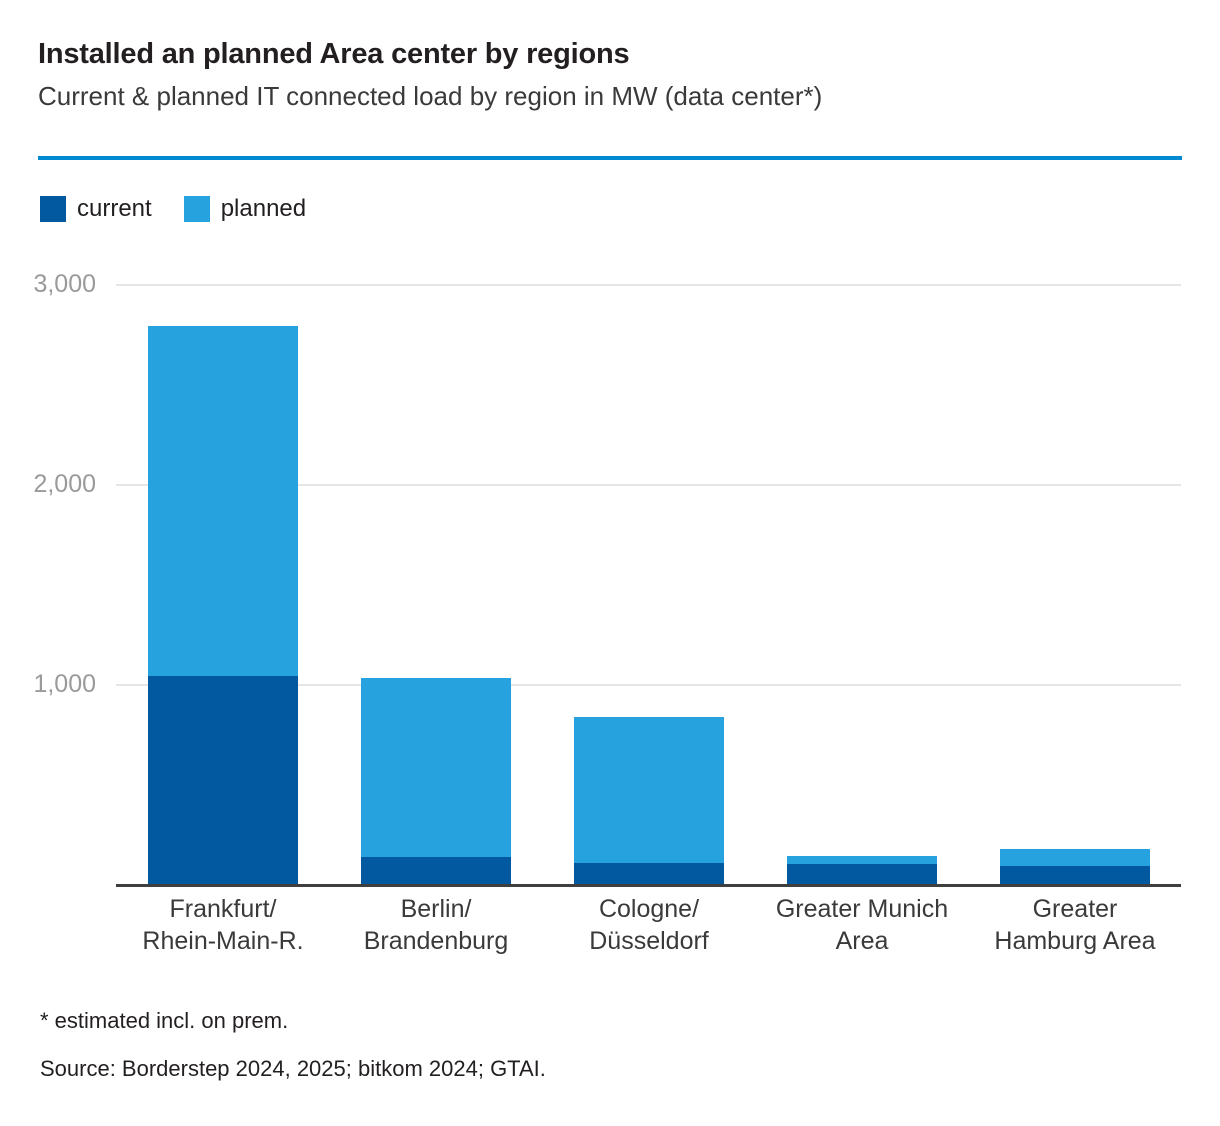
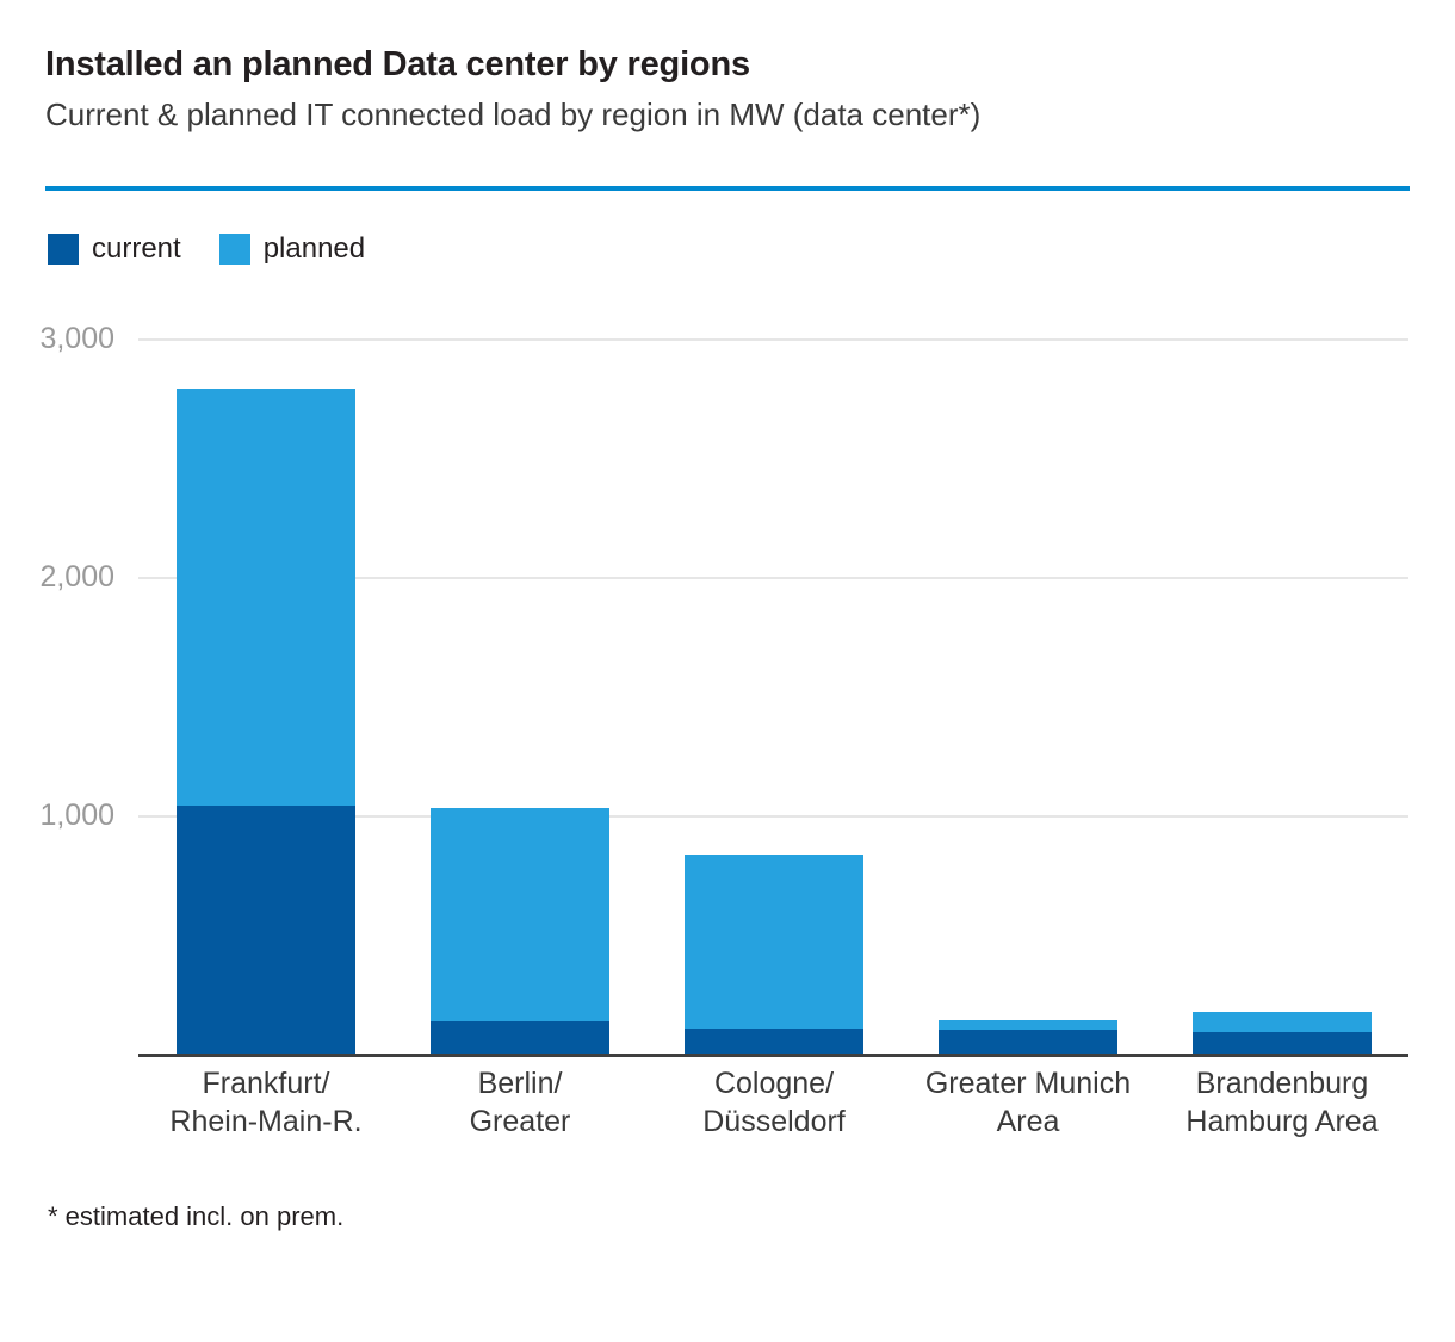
- Installed an planned Area center by regions
+ Installed an planned Data center by regions
  Current & planned IT connected load by region in MW (data center*)
  current
  planned
  3,000
  2,000
  1,000
  Frankfurt/
  Rhein-Main-R.
  Berlin/
- Brandenburg
+ Greater
  Cologne/
  Düsseldorf
  Greater Munich
  Area
- Greater
+ Brandenburg
  Hamburg Area
  * estimated incl. on prem.
- Source: Borderstep 2024, 2025; bitkom 2024; GTAI.
